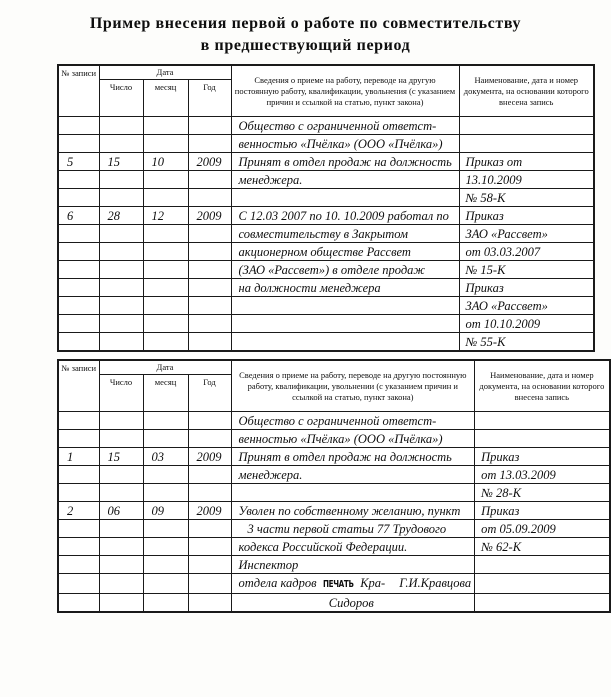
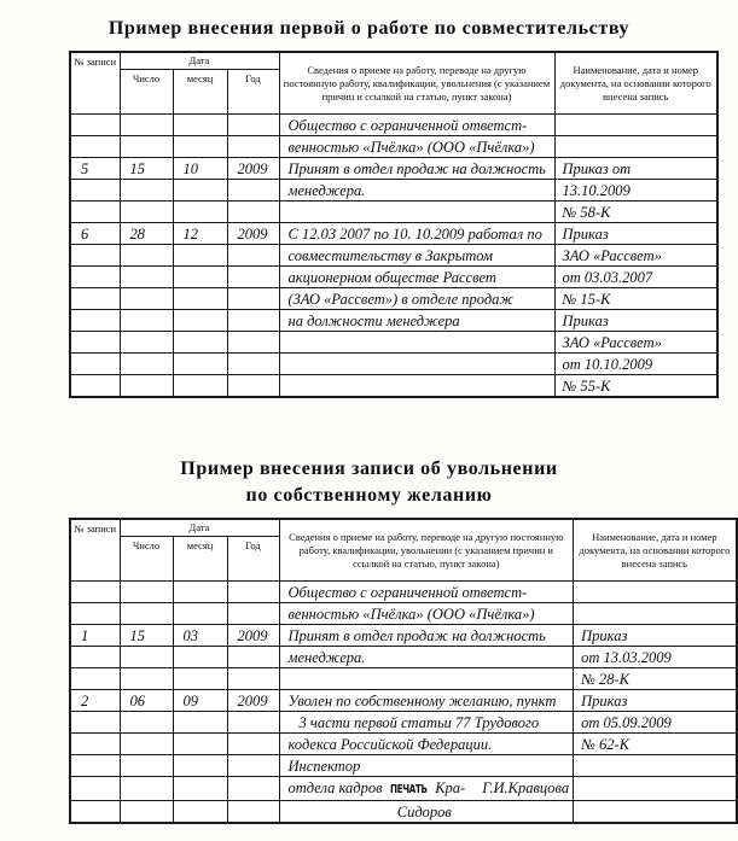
  Пример внесения первой о работе по совместительству
- в предшествующий период
  № записи	Дата	Сведения о приеме на работу, переводе на другую постоянную работу, квалификации, увольнения (с указанием причин и ссылкой на статью, пункт закона)	Наименование, дата и номер документа, на основании которого внесена запись
  Число	месяц	Год
  				Общество с ограниченной ответст-
  				венностью «Пчёлка» (ООО «Пчёлка»)
  5	15	10	2009	Принят в отдел продаж на должность	Приказ от
  				менеджера.	13.10.2009
  					№ 58-К
  6	28	12	2009	С 12.03 2007 по 10. 10.2009 работал по	Приказ
  				совместительству в Закрытом	ЗАО «Рассвет»
  				акционерном обществе Рассвет	от 03.03.2007
  				(ЗАО «Рассвет») в отделе продаж	№ 15-К
  				на должности менеджера	Приказ
  					ЗАО «Рассвет»
  					от 10.10.2009
  					№ 55-К
+ Пример внесения записи об увольнении
+ по собственному желанию
  № записи	Дата	Сведения о приеме на работу, переводе на другую постоянную работу, квалификации, увольнении (с указанием причин и ссылкой на статью, пункт закона)	Наименование, дата и номер документа, на основании которого внесена запись
  Число	месяц	Год
  				Общество с ограниченной ответст-
  				венностью «Пчёлка» (ООО «Пчёлка»)
  1	15	03	2009	Принят в отдел продаж на должность	Приказ
  				менеджера.	от 13.03.2009
  					№ 28-К
  2	06	09	2009	Уволен по собственному желанию, пункт	Приказ
  				3 части первой статьи 77 Трудового	от 05.09.2009
  				кодекса Российской Федерации.	№ 62-К
  				Инспектор
  				отдела кадров ПЕЧАТЬ Кра- Г.И.Кравцова
  				Сидоров
